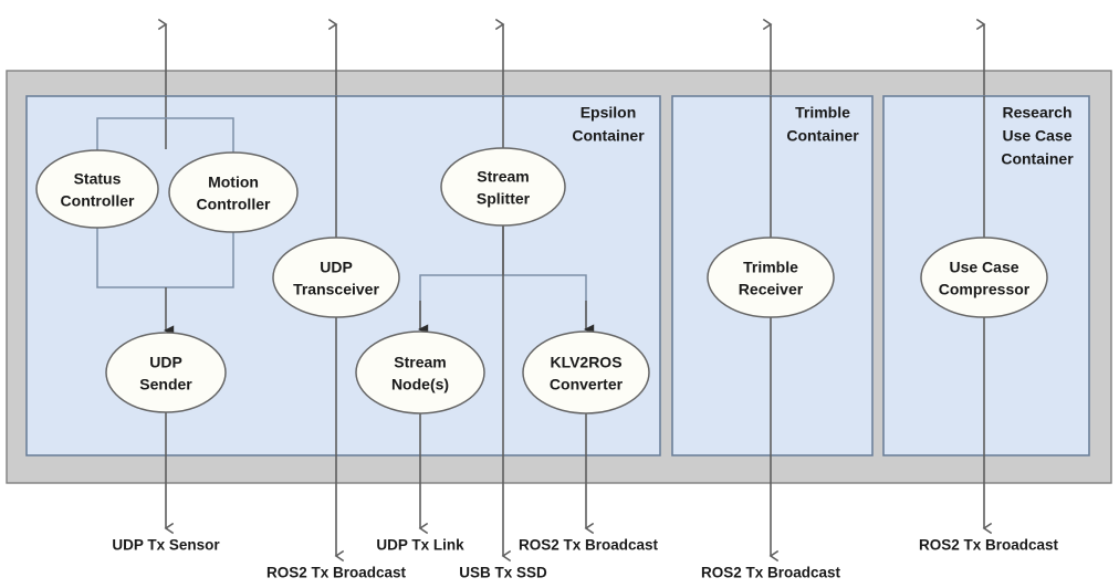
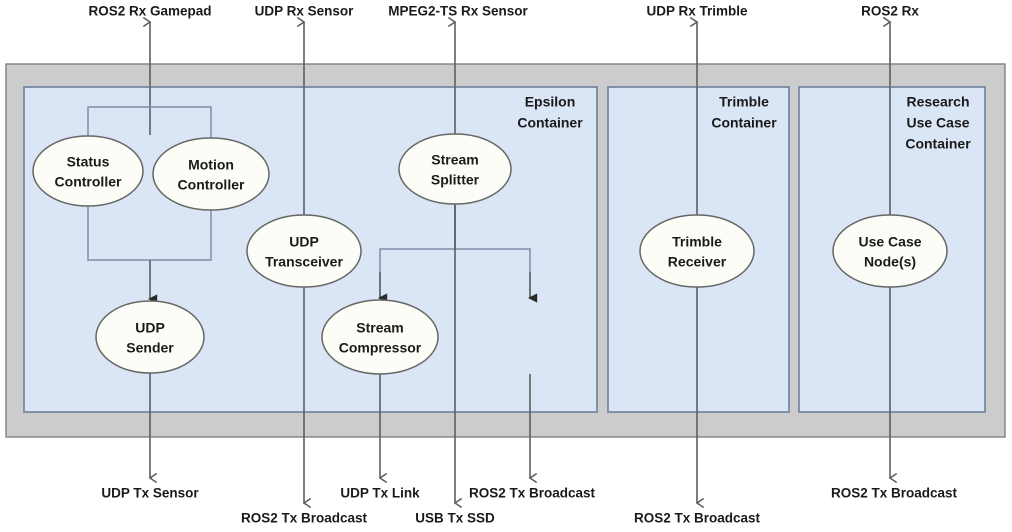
  Status
  Controller
  Motion
  Controller
  UDP
  Transceiver
  Stream
  Splitter
  UDP
  Sender
  Stream
- Node(s)
+ Compressor
- KLV2ROS
- Converter
  Trimble
  Receiver
  Use Case
- Compressor
+ Node(s)
  Epsilon
  Container
  Trimble
  Container
  Research
  Use Case
  Container
+ ROS2 Rx Gamepad
+ UDP Rx Sensor
+ MPEG2-TS Rx Sensor
+ UDP Rx Trimble
+ ROS2 Rx
  UDP Tx Sensor
  ROS2 Tx Broadcast
  UDP Tx Link
  USB Tx SSD
  ROS2 Tx Broadcast
  ROS2 Tx Broadcast
  ROS2 Tx Broadcast
